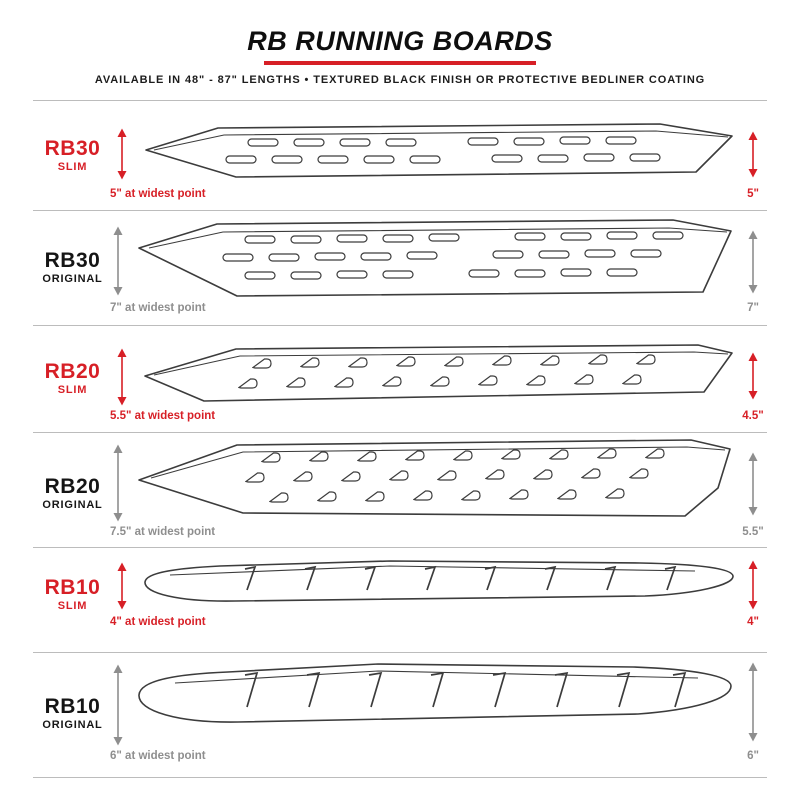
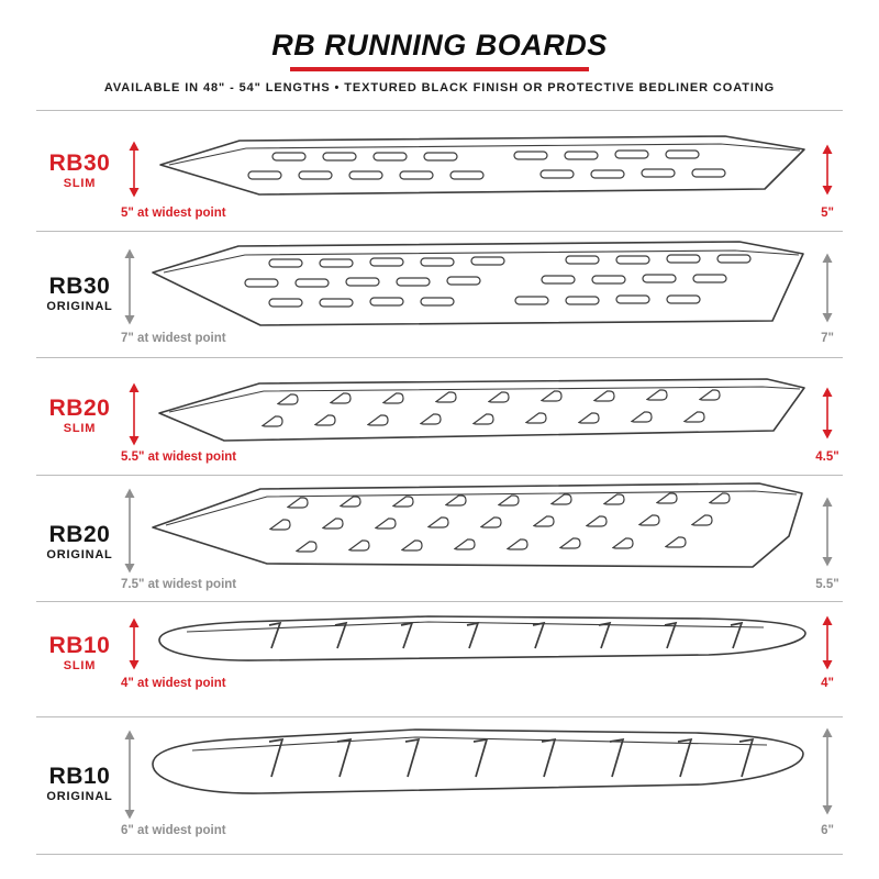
  RB RUNNING BOARDS
- AVAILABLE IN 48" - 87" LENGTHS • TEXTURED BLACK FINISH OR PROTECTIVE BEDLINER COATING
+ AVAILABLE IN 48" - 54" LENGTHS • TEXTURED BLACK FINISH OR PROTECTIVE BEDLINER COATING
  RB30
  SLIM
  5" at widest point
  5"
  RB30
  ORIGINAL
  7" at widest point
  7"
  RB20
  SLIM
  5.5" at widest point
  4.5"
  RB20
  ORIGINAL
  7.5" at widest point
  5.5"
  RB10
  SLIM
  4" at widest point
  4"
  RB10
  ORIGINAL
  6" at widest point
  6"
